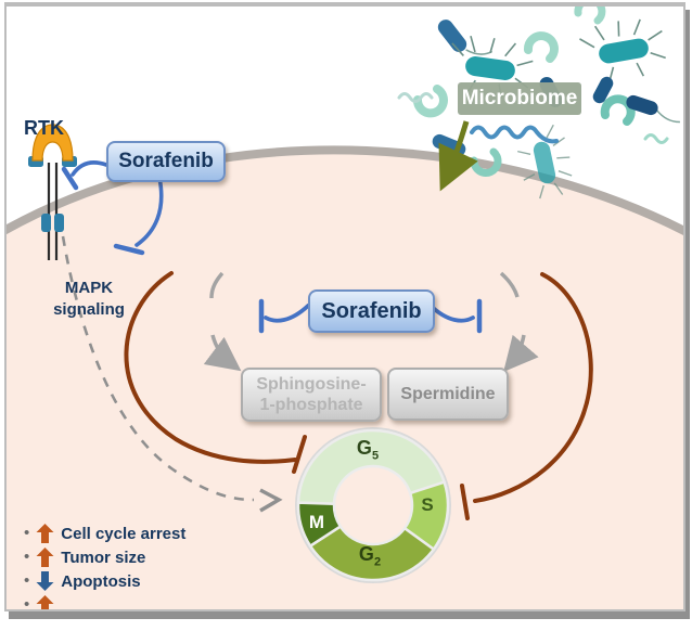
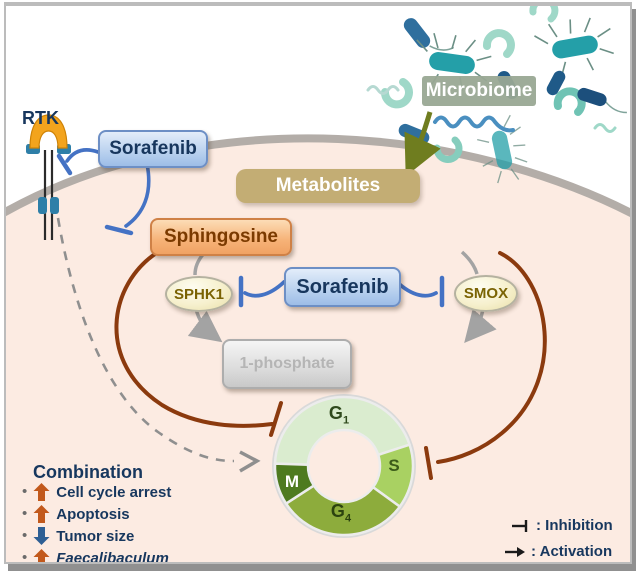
  RTK
  Sorafenib
  Microbiome
+ Metabolites
+ Sphingosine
+ SPHK1
+ SMOX
  Sorafenib
- Sphingosine-
  1-phosphate
- Spermidine
- MAPK
- signaling
- G5
+ G1
  S
- G2
+ G4
  M
+ Combination
  •
  Cell cycle arrest
  •
- Tumor size
+ Apoptosis
  •
- Apoptosis
+ Tumor size
  •
+ Faecalibaculum
+ : Inhibition
+ : Activation
